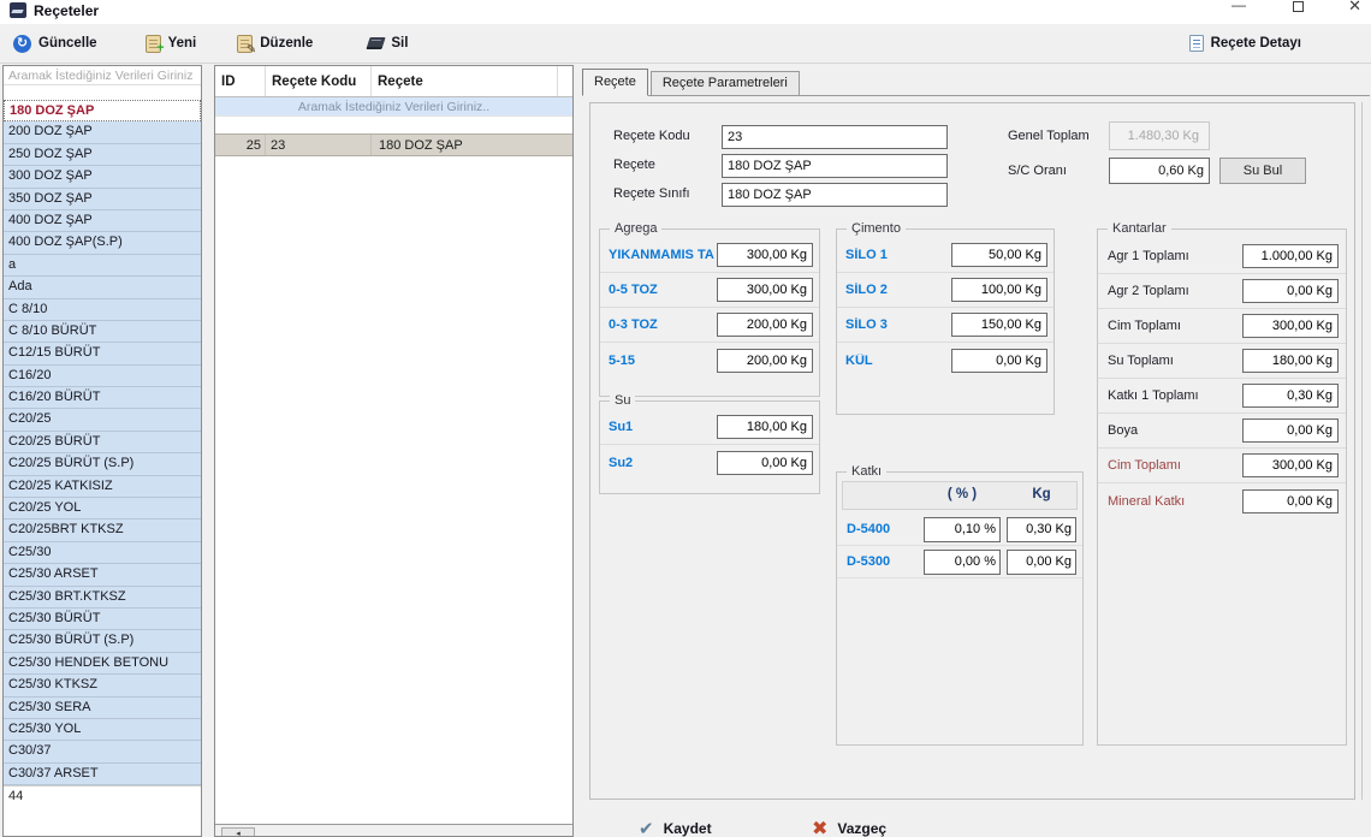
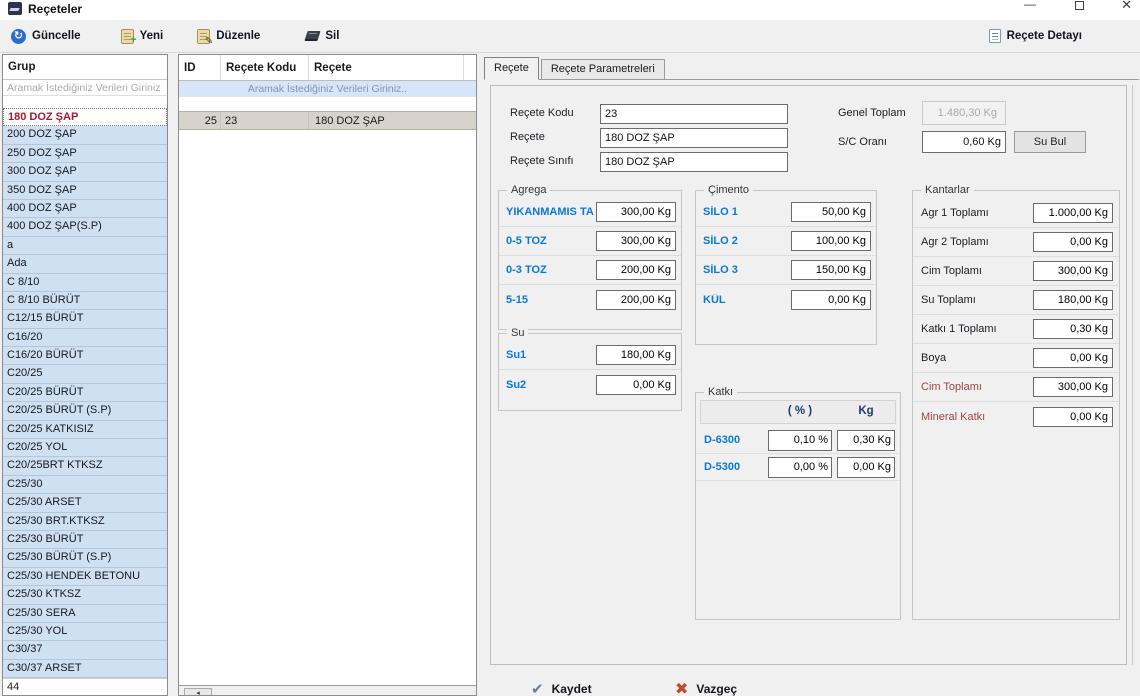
  Reçeteler
  —
  ✕
  ↻
  Güncelle
  +
  Yeni
  ✎
  Düzenle
  Sil
  Reçete Detayı
+ Grup
  Aramak İstediğiniz Verileri Giriniz
  180 DOZ ŞAP
  200 DOZ ŞAP
  250 DOZ ŞAP
  300 DOZ ŞAP
  350 DOZ ŞAP
  400 DOZ ŞAP
  400 DOZ ŞAP(S.P)
  a
  Ada
  C 8/10
  C 8/10 BÜRÜT
  C12/15 BÜRÜT
  C16/20
  C16/20 BÜRÜT
  C20/25
  C20/25 BÜRÜT
  C20/25 BÜRÜT (S.P)
  C20/25 KATKISIZ
  C20/25 YOL
  C20/25BRT KTKSZ
  C25/30
  C25/30 ARSET
  C25/30 BRT.KTKSZ
  C25/30 BÜRÜT
  C25/30 BÜRÜT (S.P)
  C25/30 HENDEK BETONU
  C25/30 KTKSZ
  C25/30 SERA
  C25/30 YOL
  C30/37
  C30/37 ARSET
  44
  ID
  Reçete Kodu
  Reçete
  Aramak İstediğiniz Verileri Giriniz..
  25
  23
  180 DOZ ŞAP
  Reçete
  Reçete Parametreleri
  Reçete Kodu
  23
  Reçete
  180 DOZ ŞAP
  Reçete Sınıfı
  180 DOZ ŞAP
  Genel Toplam
  1.480,30 Kg
  S/C Oranı
  0,60 Kg
  Su Bul
  Agrega
  YIKANMAMIS TA
  300,00 Kg
  0-5 TOZ
  300,00 Kg
  0-3 TOZ
  200,00 Kg
  5-15
  200,00 Kg
  Su
  Su1
  180,00 Kg
  Su2
  0,00 Kg
  Çimento
  SİLO 1
  50,00 Kg
  SİLO 2
  100,00 Kg
  SİLO 3
  150,00 Kg
  KÜL
  0,00 Kg
  Katkı
  ( % )
  Kg
- D-5400
+ D-6300
  0,10 %
  0,30 Kg
  D-5300
  0,00 %
  0,00 Kg
  Kantarlar
  Agr 1 Toplamı
  1.000,00 Kg
  Agr 2 Toplamı
  0,00 Kg
  Cim Toplamı
  300,00 Kg
  Su Toplamı
  180,00 Kg
  Katkı 1 Toplamı
  0,30 Kg
  Boya
  0,00 Kg
  Cim Toplamı
  300,00 Kg
  Mineral Katkı
  0,00 Kg
  ✔
  Kaydet
  ✖
  Vazgeç
